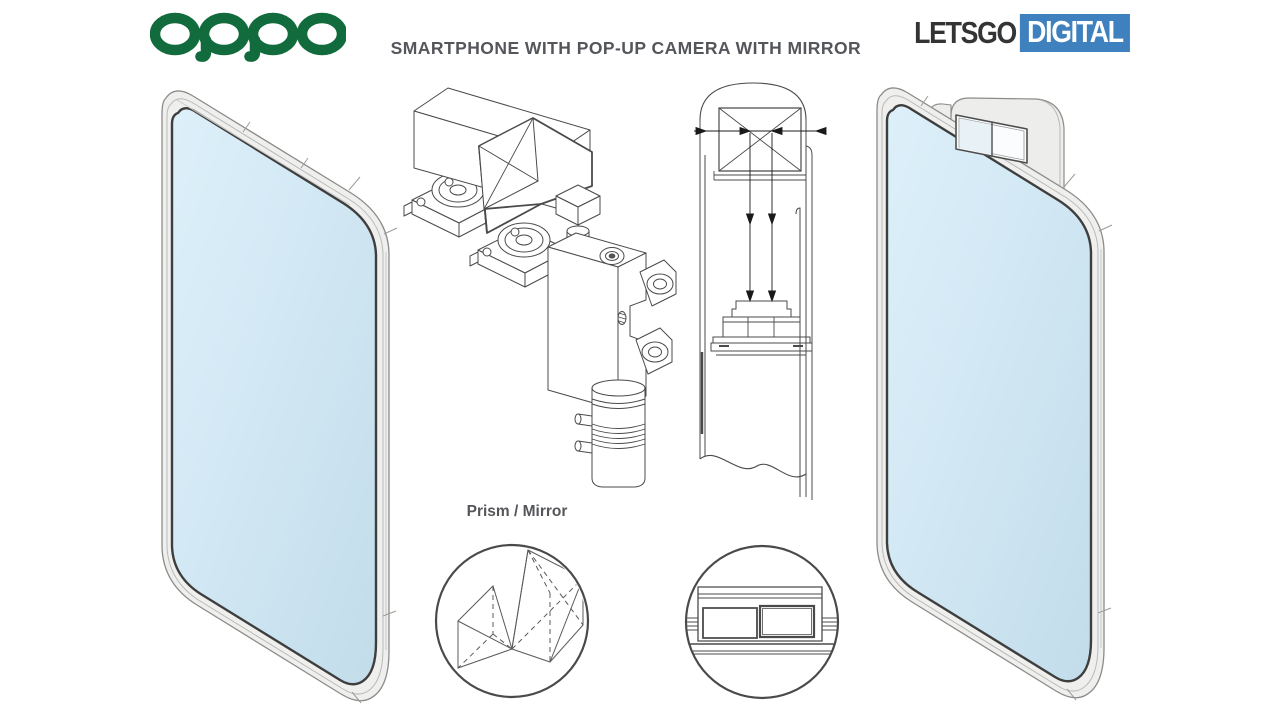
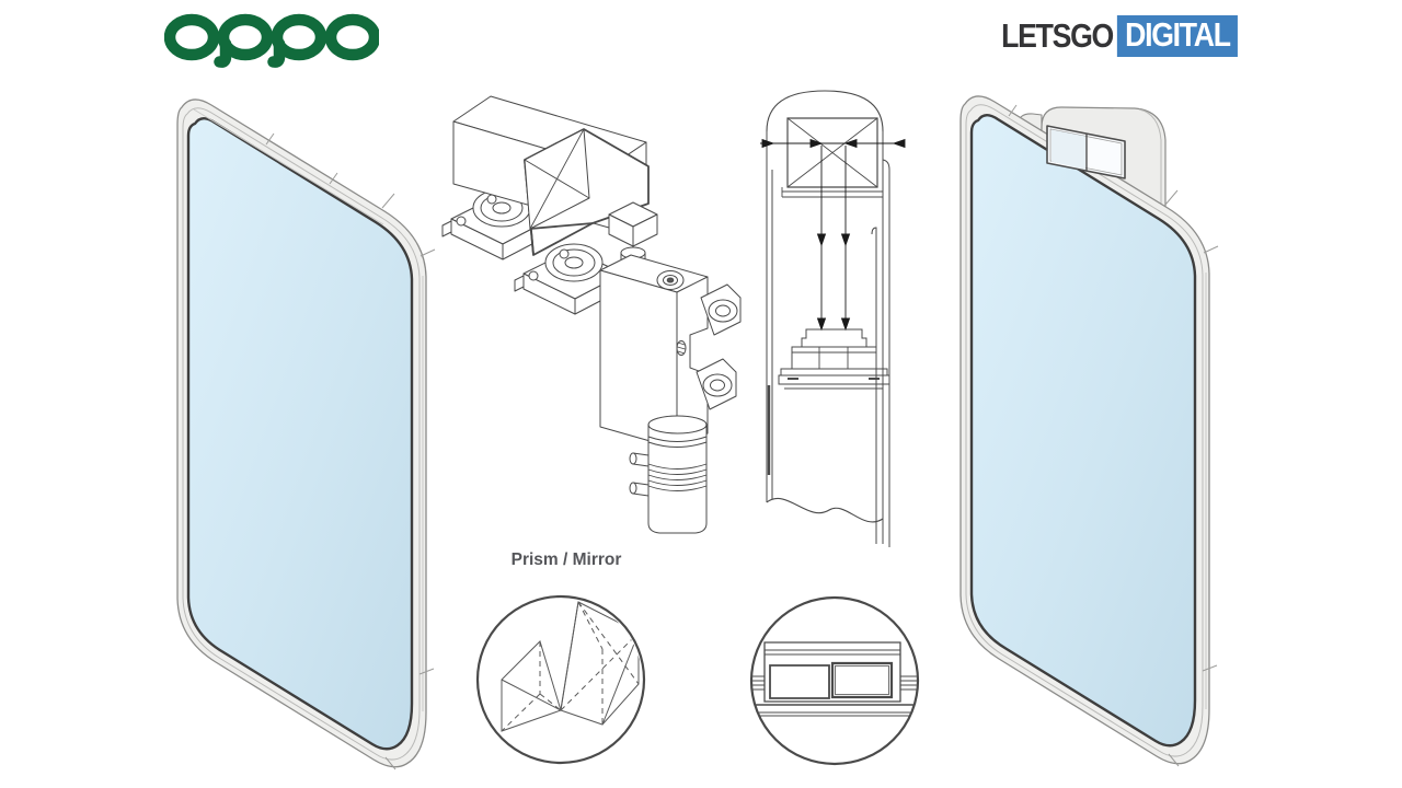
- SMARTPHONE WITH POP-UP CAMERA WITH MIRROR
  LETSGO
  DIGITAL
  Prism / Mirror
